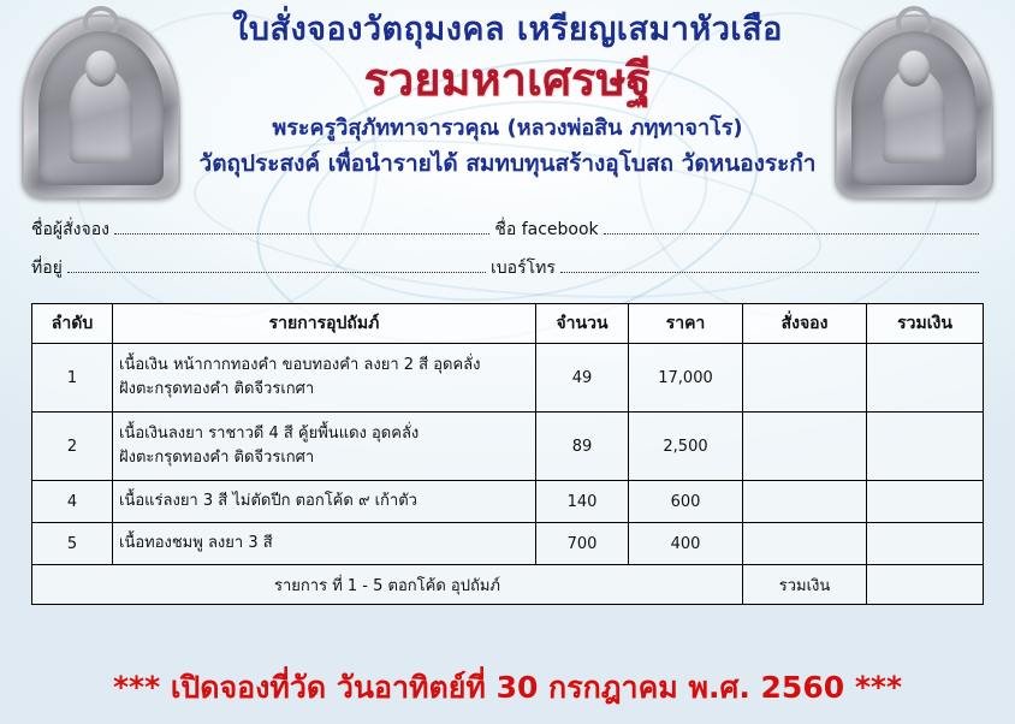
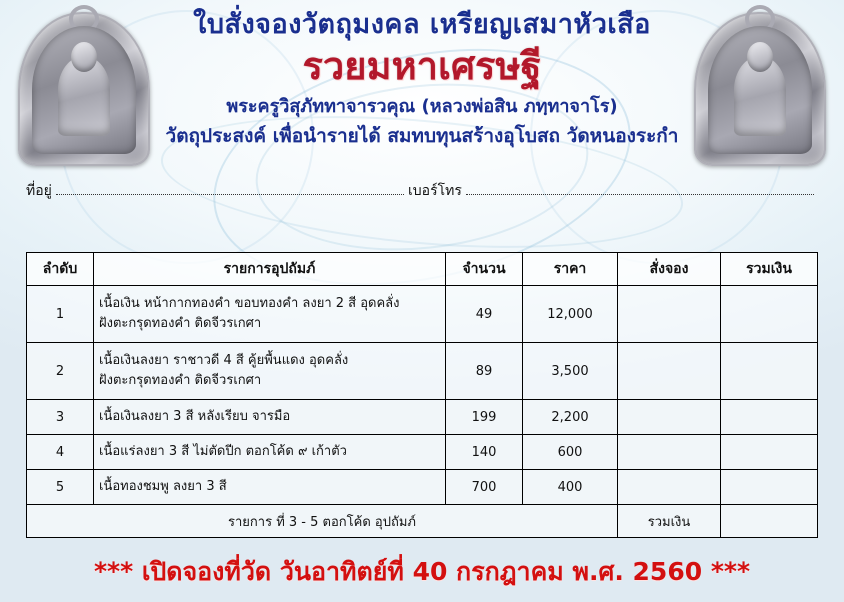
  ใบสั่งจองวัตถุมงคล เหรียญเสมาหัวเสือ
  รวยมหาเศรษฐี
  พระครูวิสุภัททาจารวคุณ (หลวงพ่อสิน ภทฺทาจาโร)
  วัตถุประสงค์ เพื่อนำรายได้ สมทบทุนสร้างอุโบสถ วัดหนองระกำ
- ชื่อผู้สั่งจอง
- ชื่อ facebook
  ที่อยู่
  เบอร์โทร
  ลำดับ	รายการอุปถัมภ์	จำนวน	ราคา	สั่งจอง	รวมเงิน
- 1	เนื้อเงิน หน้ากากทองคำ ขอบทองคำ ลงยา 2 สี อุดคลั่ง ฝังตะกรุดทองคำ ติดจีวรเกศา	49	17,000
+ 1	เนื้อเงิน หน้ากากทองคำ ขอบทองคำ ลงยา 2 สี อุดคลั่ง ฝังตะกรุดทองคำ ติดจีวรเกศา	49	12,000
- 2	เนื้อเงินลงยา ราชาวดี 4 สี คู้ยพื้นแดง อุดคลั่ง ฝังตะกรุดทองคำ ติดจีวรเกศา	89	2,500
+ 2	เนื้อเงินลงยา ราชาวดี 4 สี คู้ยพื้นแดง อุดคลั่ง ฝังตะกรุดทองคำ ติดจีวรเกศา	89	3,500
+ 3	เนื้อเงินลงยา 3 สี หลังเรียบ จารมือ	199	2,200
  4	เนื้อแร่ลงยา 3 สี ไม่ตัดปีก ตอกโค้ด ๙ เก้าตัว	140	600
  5	เนื้อทองชมพู ลงยา 3 สี	700	400
- รายการ ที่ 1 - 5 ตอกโค้ด อุปถัมภ์	รวมเงิน
+ รายการ ที่ 3 - 5 ตอกโค้ด อุปถัมภ์	รวมเงิน
- *** เปิดจองที่วัด วันอาทิตย์ที่ 30 กรกฎาคม พ.ศ. 2560 ***
+ *** เปิดจองที่วัด วันอาทิตย์ที่ 40 กรกฎาคม พ.ศ. 2560 ***
